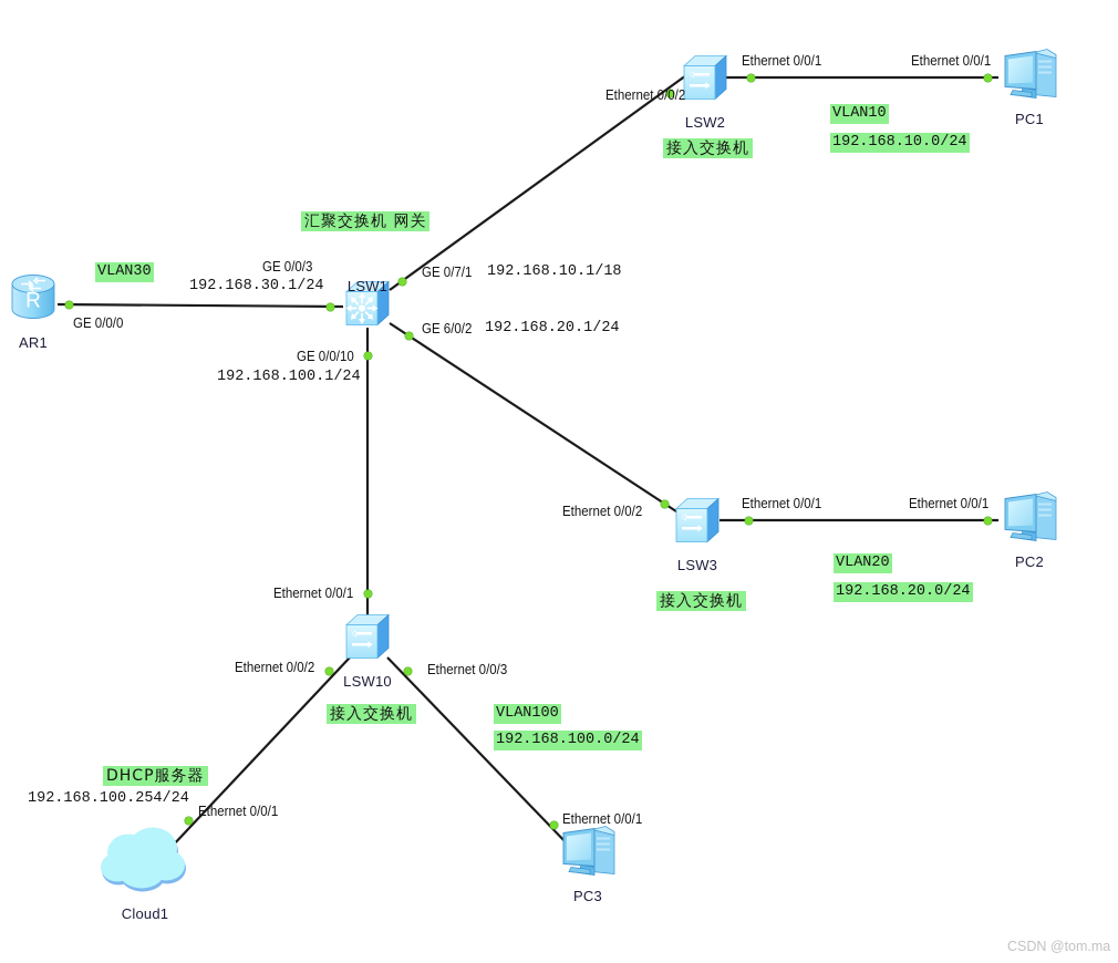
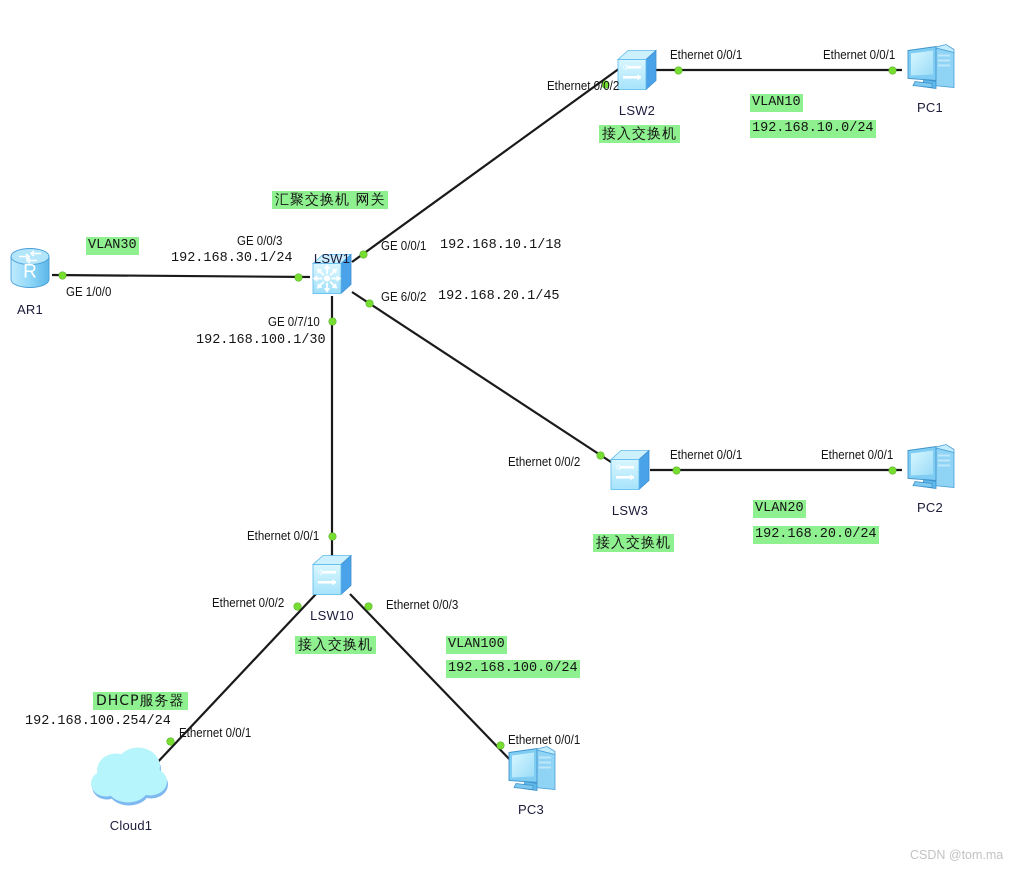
  R
  AR1
  LSW1
  LSW2
  LSW3
  LSW10
  PC1
  PC2
  PC3
  Cloud1
- GE 0/0/0
+ GE 1/0/0
  VLAN30
  GE 0/0/3
  192.168.30.1/24
  汇聚交换机 网关
- GE 0/7/1
+ GE 0/0/1
  192.168.10.1/18
  GE 6/0/2
- 192.168.20.1/24
+ 192.168.20.1/45
- GE 0/0/10
+ GE 0/7/10
- 192.168.100.1/24
+ 192.168.100.1/30
  Ethernet 0/0/2
  接入交换机
  Ethernet 0/0/1
  Ethernet 0/0/1
  VLAN10
  192.168.10.0/24
  Ethernet 0/0/2
  接入交换机
  Ethernet 0/0/1
  Ethernet 0/0/1
  VLAN20
  192.168.20.0/24
  Ethernet 0/0/1
  Ethernet 0/0/2
  Ethernet 0/0/3
  接入交换机
  VLAN100
  192.168.100.0/24
  DHCP服务器
  192.168.100.254/24
  Ethernet 0/0/1
  Ethernet 0/0/1
  CSDN @tom.ma
